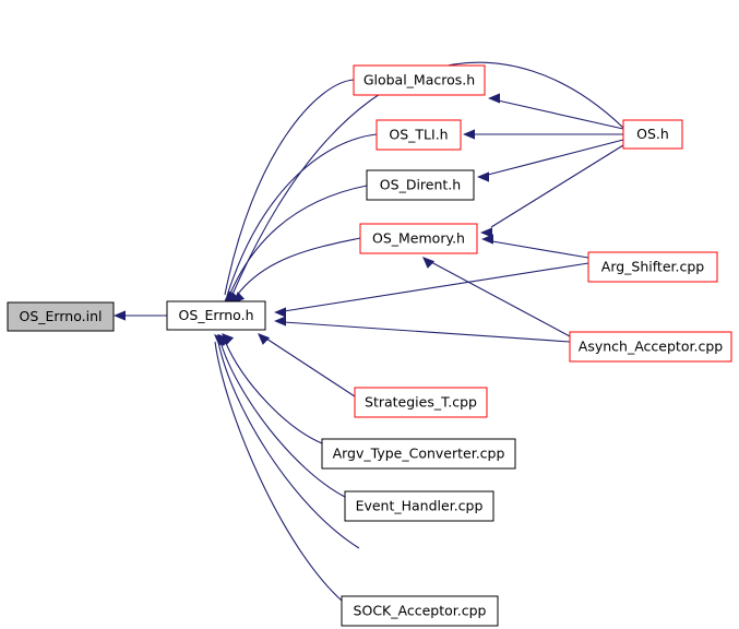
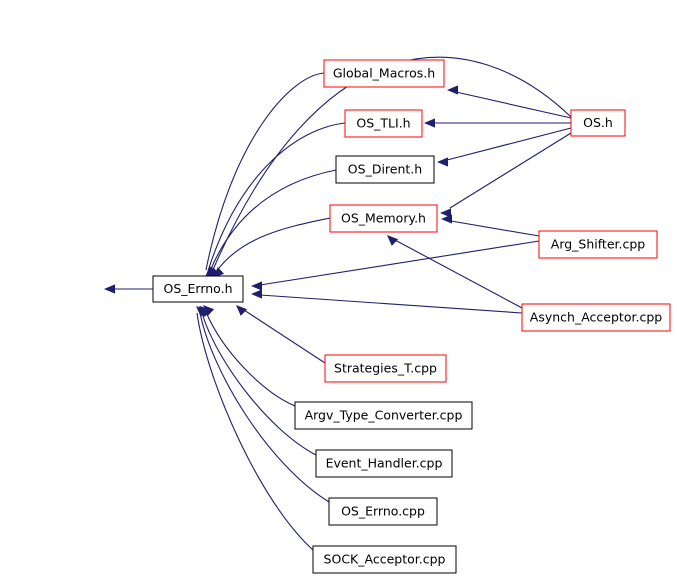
- OS_Errno.inl
  OS_Errno.h
  Global_Macros.h
  OS_TLI.h
  OS_Dirent.h
  OS_Memory.h
  OS.h
  Arg_Shifter.cpp
  Asynch_Acceptor.cpp
  Strategies_T.cpp
  Argv_Type_Converter.cpp
  Event_Handler.cpp
+ OS_Errno.cpp
  SOCK_Acceptor.cpp
